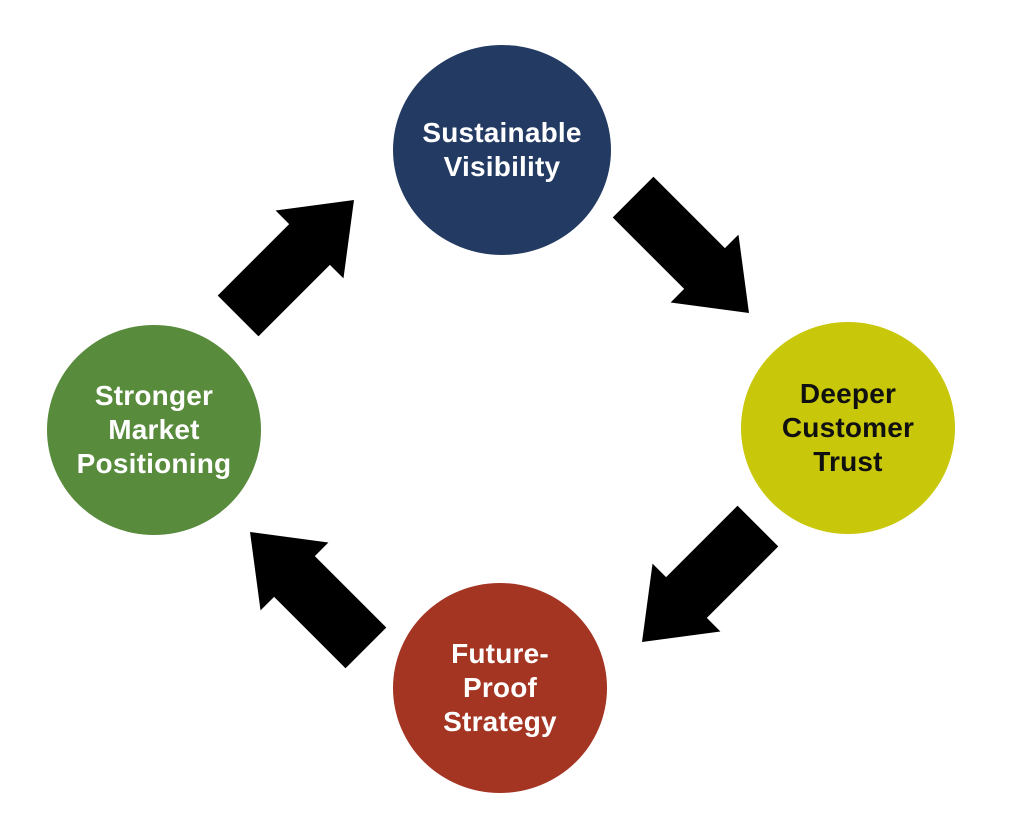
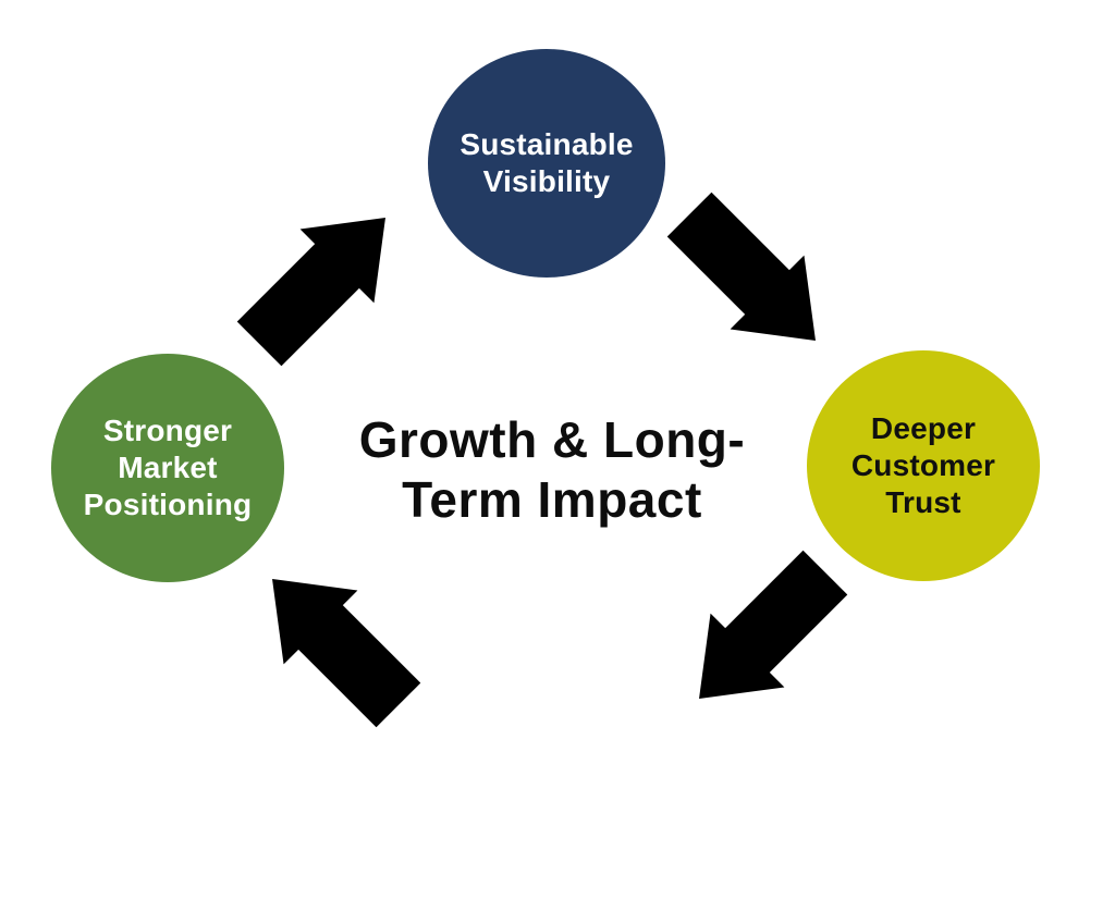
  Sustainable
  Visibility
  Deeper
  Customer
  Trust
- Future-
- Proof
- Strategy
  Stronger
  Market
  Positioning
+ Growth & Long-
+ Term Impact
